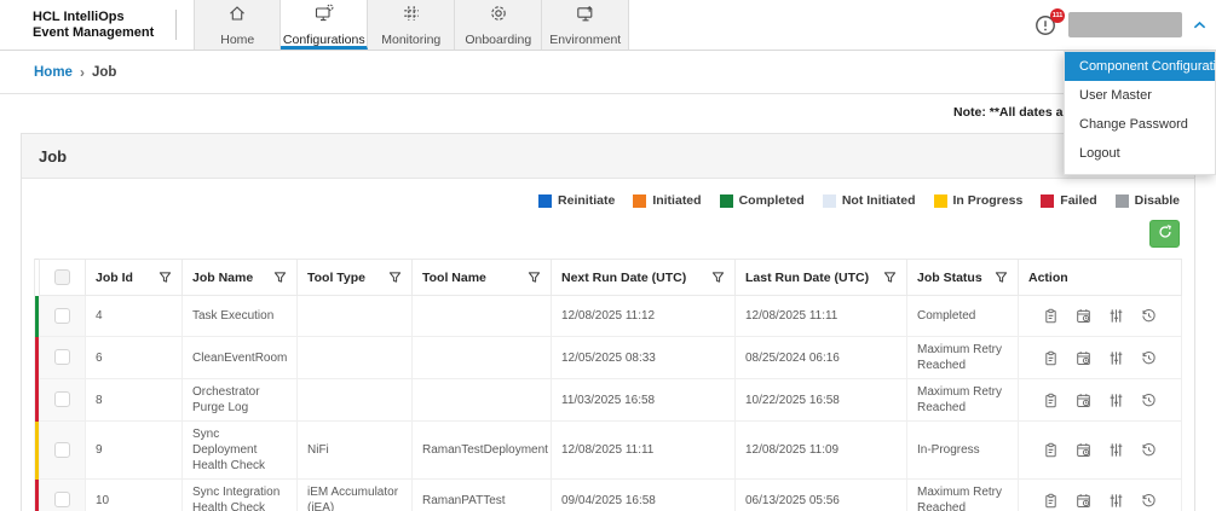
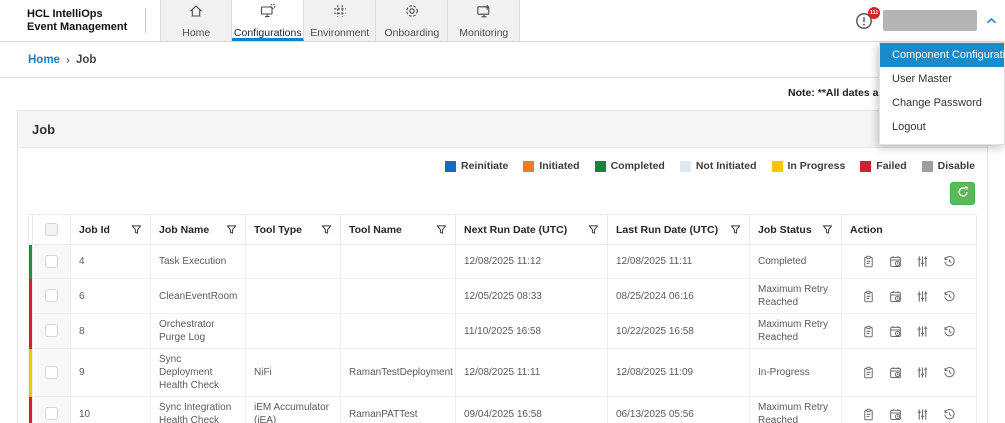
  HCL IntelliOps
  Event Management
  Home
  Configurations
- Monitoring
+ Environment
  Onboarding
- Environment
+ Monitoring
  Home
  ›
  Job
  Component Configurati
  User Master
  Change Password
  Logout
  Job
  Reinitiate
  Initiated
  Completed
  Not Initiated
  In Progress
  Failed
  Disable
  		Job Id	Job Name	Tool Type	Tool Name	Next Run Date (UTC)	Last Run Date (UTC)	Job Status	Action
  		4	Task Execution			12/08/2025 11:12	12/08/2025 11:11	Completed
  		6	CleanEventRoom			12/05/2025 08:33	08/25/2024 06:16	Maximum Retry Reached
- 		8	Orchestrator Purge Log			11/03/2025 16:58	10/22/2025 16:58	Maximum Retry Reached
+ 		8	Orchestrator Purge Log			11/10/2025 16:58	10/22/2025 16:58	Maximum Retry Reached
  		9	Sync Deployment Health Check	NiFi	RamanTestDeployment	12/08/2025 11:11	12/08/2025 11:09	In-Progress
  		10	Sync Integration Health Check	iEM Accumulator (iEA)	RamanPATTest	09/04/2025 16:58	06/13/2025 05:56	Maximum Retry Reached
